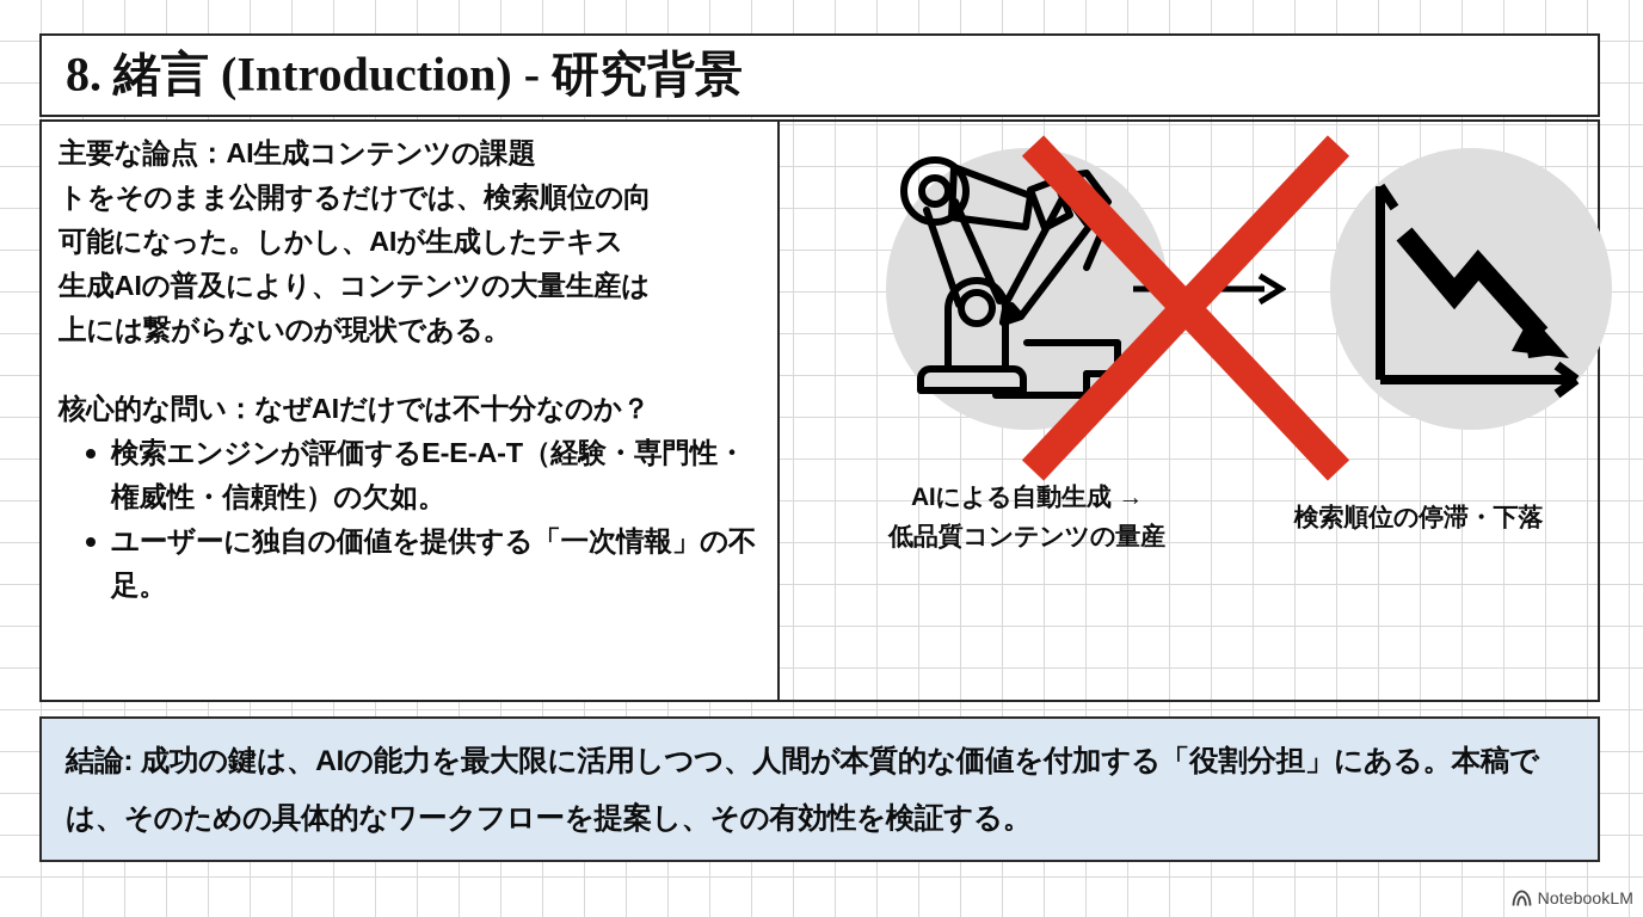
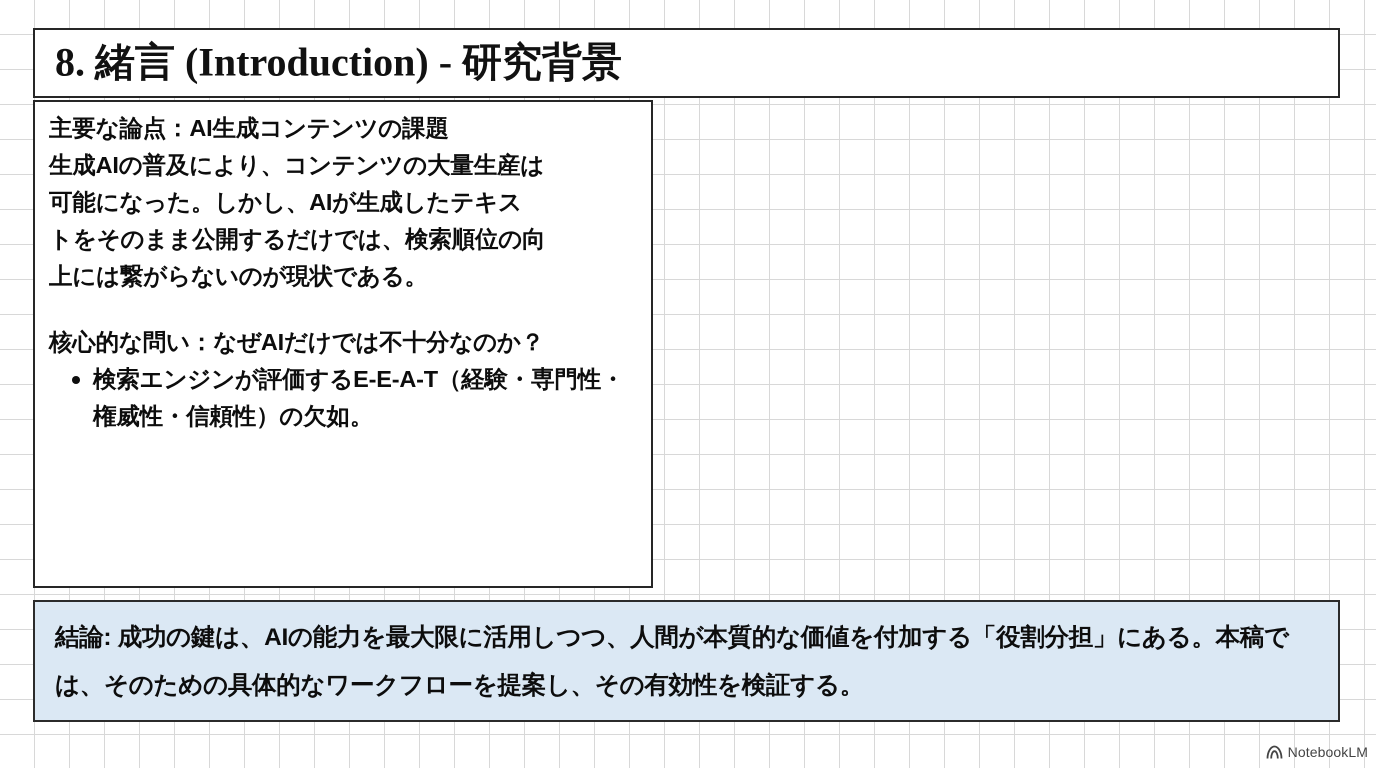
  8. 緒言 (Introduction) - 研究背景
  主要な論点：AI生成コンテンツの課題
- トをそのまま公開するだけでは、検索順位の向
+ 生成AIの普及により、コンテンツの大量生産は
  可能になった。しかし、AIが生成したテキス
- 生成AIの普及により、コンテンツの大量生産は
+ トをそのまま公開するだけでは、検索順位の向
  上には繋がらないのが現状である。
  核心的な問い：なぜAIだけでは不十分なのか？
  検索エンジンが評価するE-E-A-T（経験・専門性・権威性・信頼性）の欠如。
- ユーザーに独自の価値を提供する「一次情報」の不足。
- AIによる自動生成 →
- 低品質コンテンツの量産
- 検索順位の停滞・下落
  結論: 成功の鍵は、AIの能力を最大限に活用しつつ、人間が本質的な価値を付加する「役割分担」にある。本稿では、そのための具体的なワークフローを提案し、その有効性を検証する。
  NotebookLM
